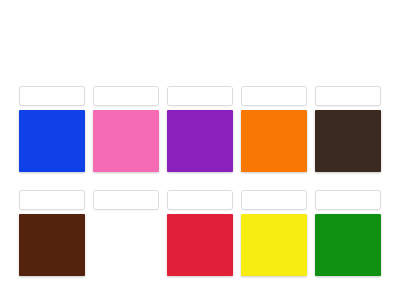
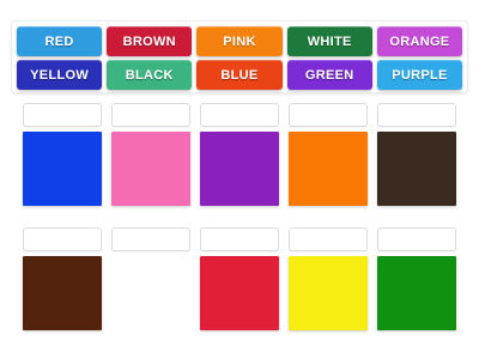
+ RED
+ BROWN
+ PINK
+ WHITE
+ ORANGE
+ YELLOW
+ BLACK
+ BLUE
+ GREEN
+ PURPLE
